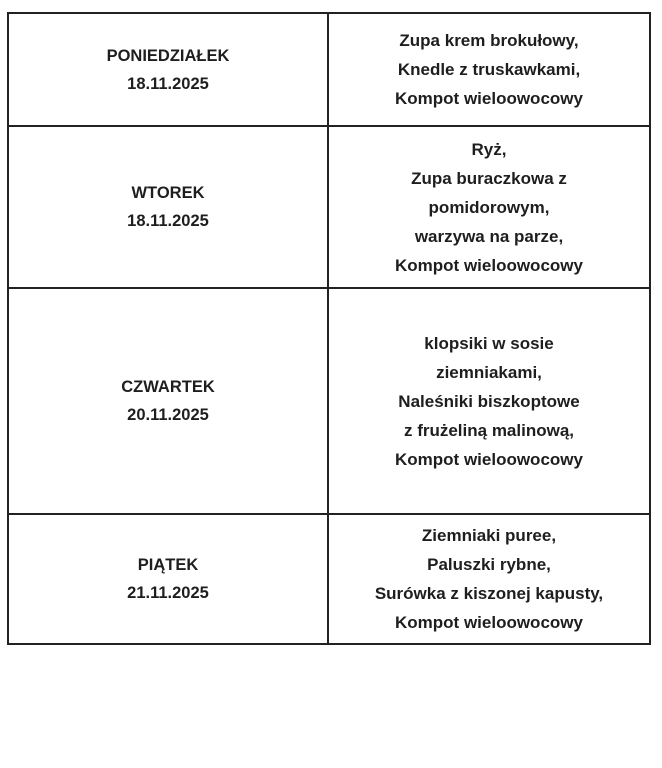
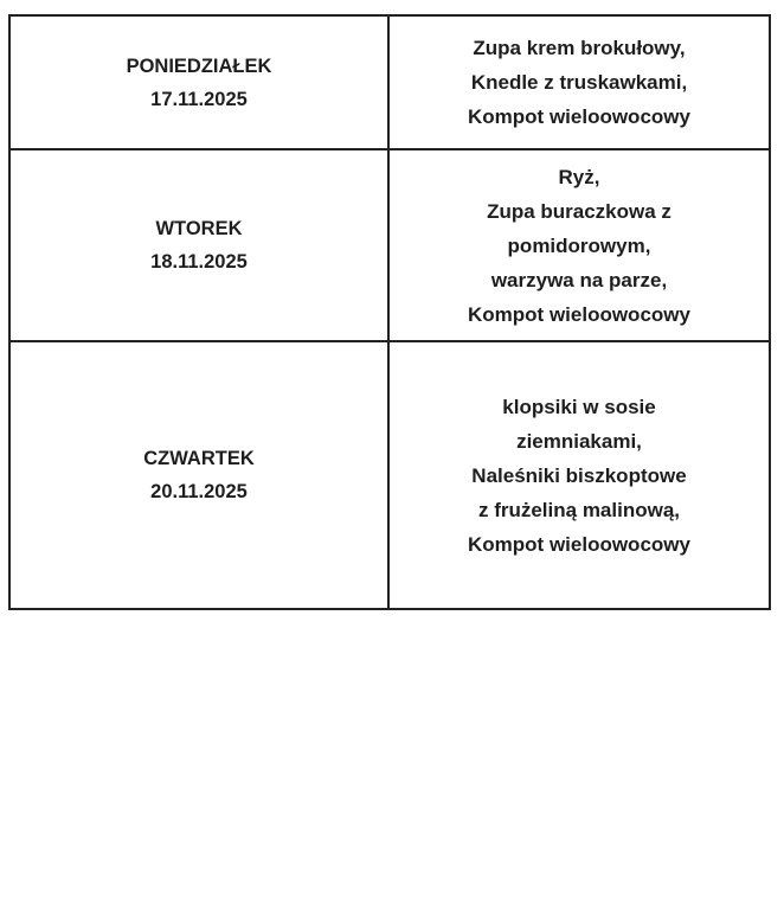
- PONIEDZIAŁEK 18.11.2025	Zupa krem brokułowy, Knedle z truskawkami, Kompot wieloowocowy
+ PONIEDZIAŁEK 17.11.2025	Zupa krem brokułowy, Knedle z truskawkami, Kompot wieloowocowy
  WTOREK 18.11.2025	Ryż, Zupa buraczkowa z pomidorowym, warzywa na parze, Kompot wieloowocowy
  CZWARTEK 20.11.2025	klopsiki w sosie ziemniakami, Naleśniki biszkoptowe z frużeliną malinową, Kompot wieloowocowy
- PIĄTEK 21.11.2025	Ziemniaki puree, Paluszki rybne, Surówka z kiszonej kapusty, Kompot wieloowocowy
